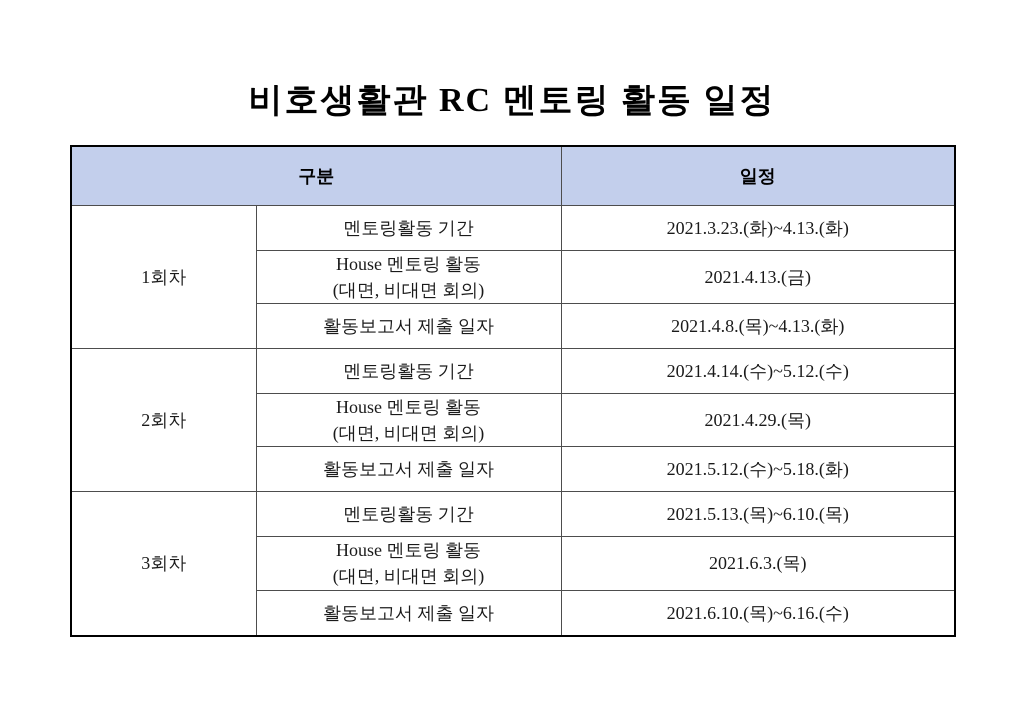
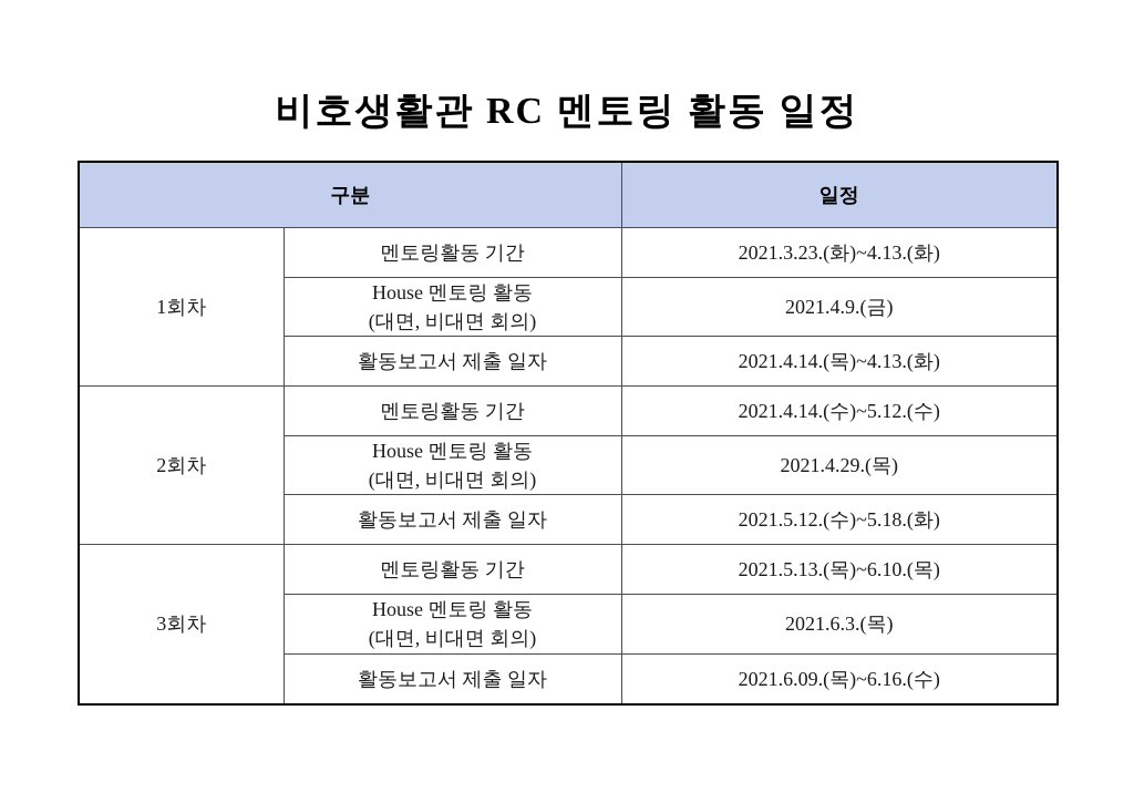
  비호생활관 RC 멘토링 활동 일정
  구분	일정
  1회차	멘토링활동 기간	2021.3.23.(화)~4.13.(화)
- House 멘토링 활동 (대면, 비대면 회의)	2021.4.13.(금)
+ House 멘토링 활동 (대면, 비대면 회의)	2021.4.9.(금)
- 활동보고서 제출 일자	2021.4.8.(목)~4.13.(화)
+ 활동보고서 제출 일자	2021.4.14.(목)~4.13.(화)
  2회차	멘토링활동 기간	2021.4.14.(수)~5.12.(수)
  House 멘토링 활동 (대면, 비대면 회의)	2021.4.29.(목)
  활동보고서 제출 일자	2021.5.12.(수)~5.18.(화)
  3회차	멘토링활동 기간	2021.5.13.(목)~6.10.(목)
  House 멘토링 활동 (대면, 비대면 회의)	2021.6.3.(목)
- 활동보고서 제출 일자	2021.6.10.(목)~6.16.(수)
+ 활동보고서 제출 일자	2021.6.09.(목)~6.16.(수)
